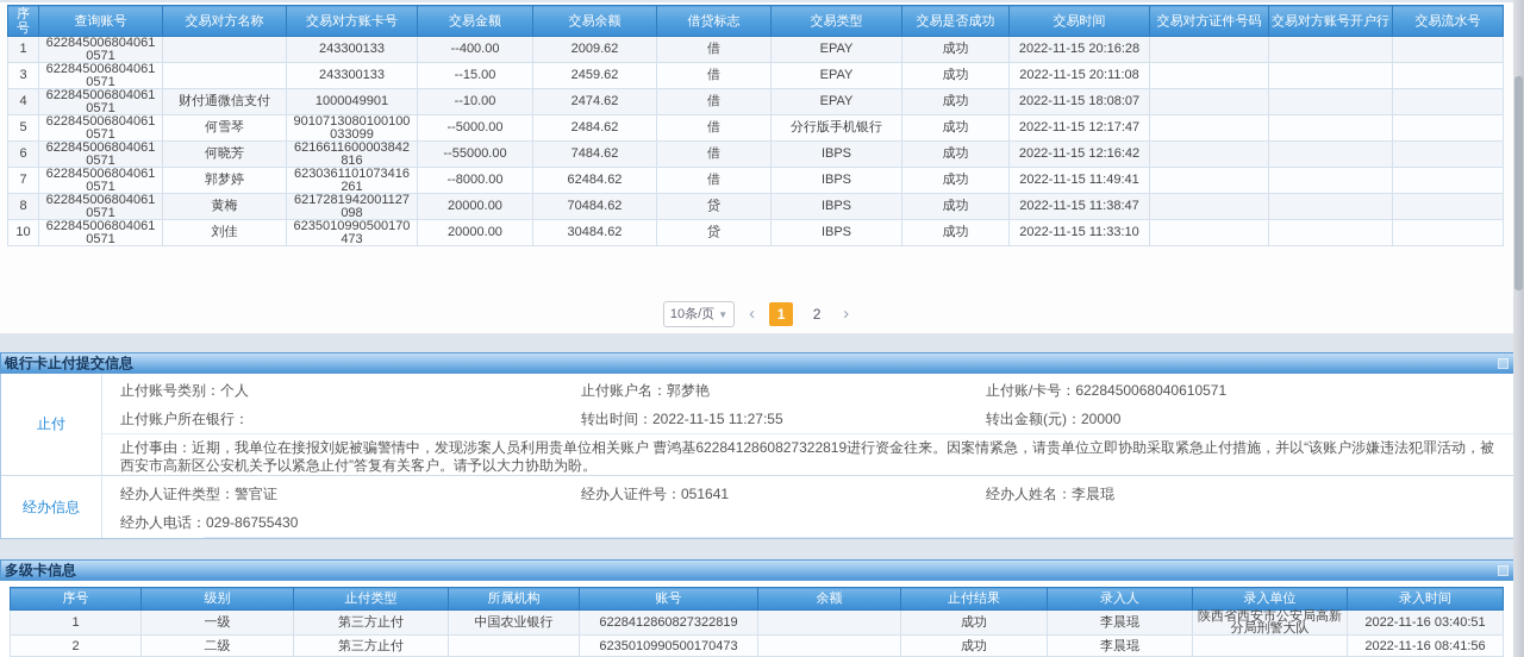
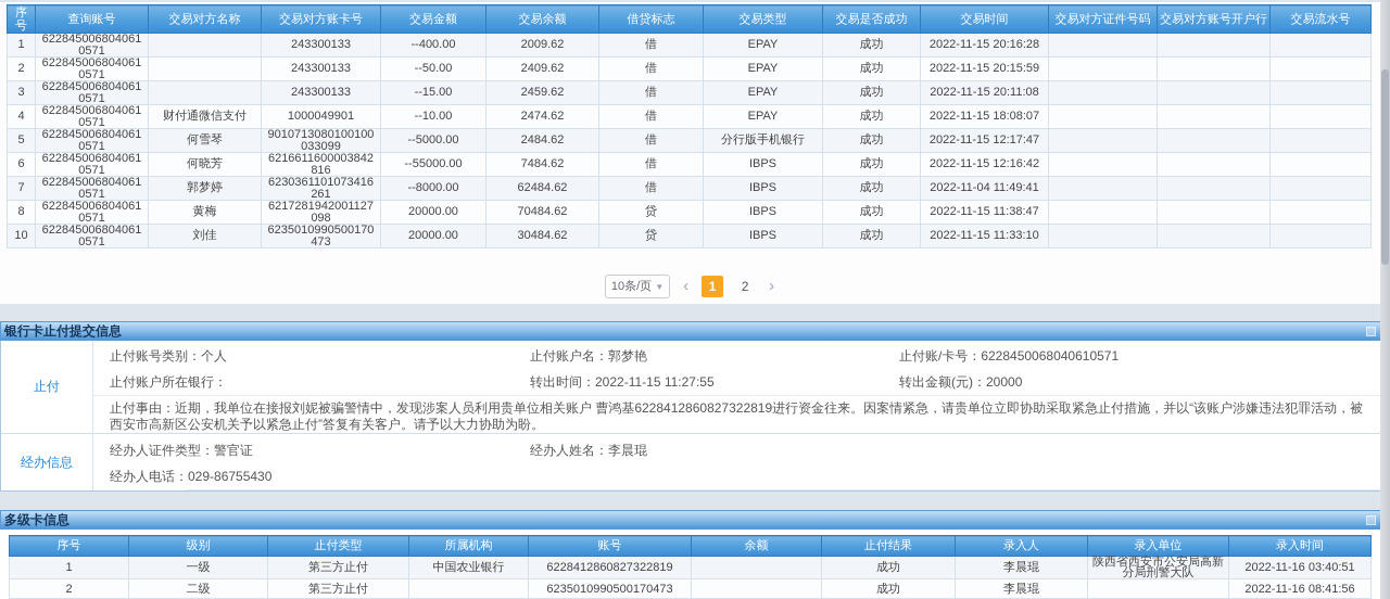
  序号	查询账号	交易对方名称	交易对方账卡号	交易金额	交易余额	借贷标志	交易类型	交易是否成功	交易时间	交易对方证件号码	交易对方账号开户行	交易流水号
  1	6228450068040610571		243300133	--400.00	2009.62	借	EPAY	成功	2022-11-15 20:16:28
+ 2	6228450068040610571		243300133	--50.00	2409.62	借	EPAY	成功	2022-11-15 20:15:59
  3	6228450068040610571		243300133	--15.00	2459.62	借	EPAY	成功	2022-11-15 20:11:08
  4	6228450068040610571	财付通微信支付	1000049901	--10.00	2474.62	借	EPAY	成功	2022-11-15 18:08:07
  5	6228450068040610571	何雪琴	9010713080100100033099	--5000.00	2484.62	借	分行版手机银行	成功	2022-11-15 12:17:47
  6	6228450068040610571	何晓芳	6216611600003842816	--55000.00	7484.62	借	IBPS	成功	2022-11-15 12:16:42
- 7	6228450068040610571	郭梦婷	6230361101073416261	--8000.00	62484.62	借	IBPS	成功	2022-11-15 11:49:41
+ 7	6228450068040610571	郭梦婷	6230361101073416261	--8000.00	62484.62	借	IBPS	成功	2022-11-04 11:49:41
  8	6228450068040610571	黄梅	6217281942001127098	20000.00	70484.62	贷	IBPS	成功	2022-11-15 11:38:47
  10	6228450068040610571	刘佳	6235010990500170473	20000.00	30484.62	贷	IBPS	成功	2022-11-15 11:33:10
  10条/页
  ▼
  ‹
  1
  2
  ›
  银行卡止付提交信息
  止付
  止付账号类别：个人
  止付账户名：郭梦艳
  止付账/卡号：6228450068040610571
  止付账户所在银行：
  转出时间：2022-11-15 11:27:55
  转出金额(元)：20000
  止付事由：近期，我单位在接报刘妮被骗警情中，发现涉案人员利用贵单位相关账户 曹鸿基6228412860827322819进行资金往来。因案情紧急，请贵单位立即协助采取紧急止付措施，并以“该账户涉嫌违法犯罪活动，被西安市高新区公安机关予以紧急止付”答复有关客户。请予以大力协助为盼。
  经办信息
  经办人证件类型：警官证
- 经办人证件号：051641
  经办人姓名：李晨琨
  经办人电话：029-86755430
  多级卡信息
  序号	级别	止付类型	所属机构	账号	余额	止付结果	录入人	录入单位	录入时间
  1	一级	第三方止付	中国农业银行	6228412860827322819		成功	李晨琨	陕西省西安市公安局高新分局刑警大队	2022-11-16 03:40:51
  2	二级	第三方止付		6235010990500170473		成功	李晨琨		2022-11-16 08:41:56
